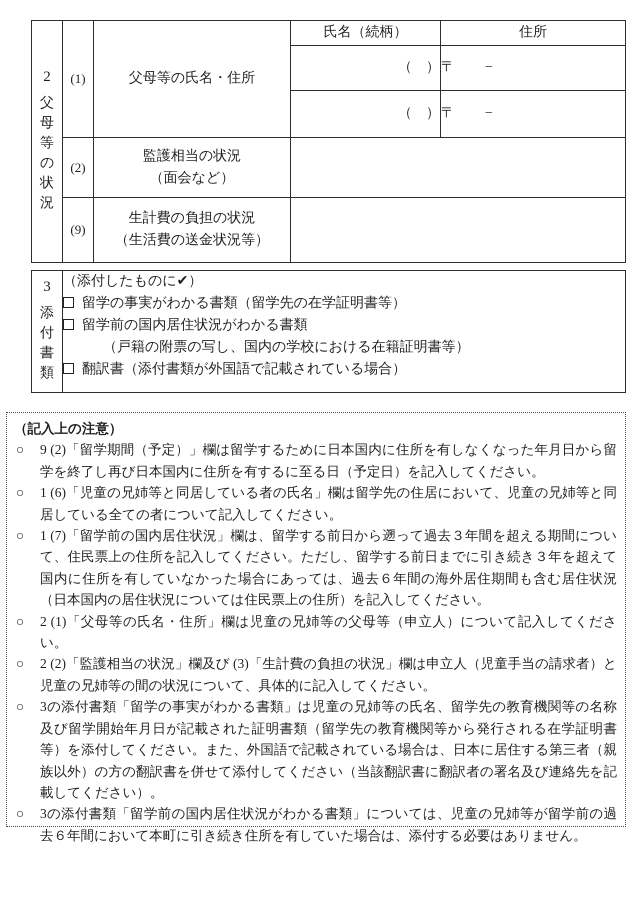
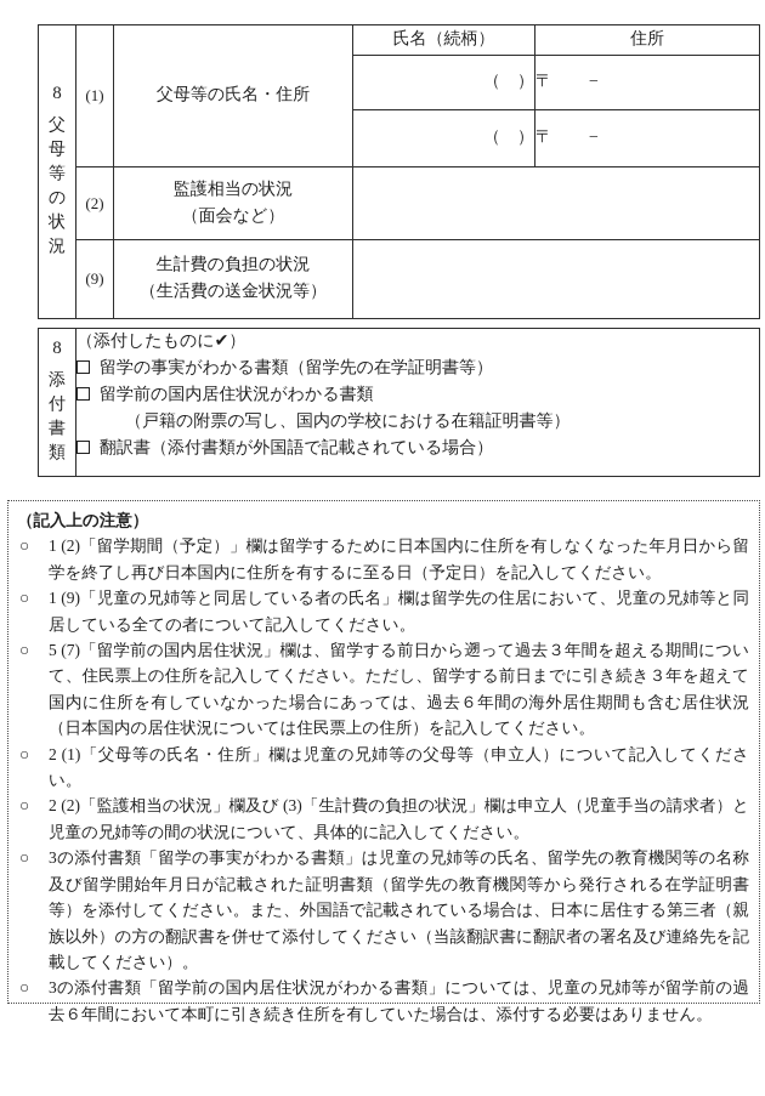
- 2 父母等の状況	(1)	父母等の氏名・住所	氏名（続柄）	住所
+ 8 父母等の状況	(1)	父母等の氏名・住所	氏名（続柄）	住所
  （ ）	〒 −
  （ ）	〒 −
  (2)	監護相当の状況 （面会など）
  (9)	生計費の負担の状況 （生活費の送金状況等）
- 3 添付書類	（添付したものに✔） 留学の事実がわかる書類（留学先の在学証明書等） 留学前の国内居住状況がわかる書類 （戸籍の附票の写し、国内の学校における在籍証明書等） 翻訳書（添付書類が外国語で記載されている場合）
+ 8 添付書類	（添付したものに✔） 留学の事実がわかる書類（留学先の在学証明書等） 留学前の国内居住状況がわかる書類 （戸籍の附票の写し、国内の学校における在籍証明書等） 翻訳書（添付書類が外国語で記載されている場合）
  （記入上の注意）
  ○
- 9 (2)「留学期間（予定）」欄は留学するために日本国内に住所を有しなくなった年月日から留学を終了し再び日本国内に住所を有するに至る日（予定日）を記入してください。
+ 1 (2)「留学期間（予定）」欄は留学するために日本国内に住所を有しなくなった年月日から留学を終了し再び日本国内に住所を有するに至る日（予定日）を記入してください。
  ○
- 1 (6)「児童の兄姉等と同居している者の氏名」欄は留学先の住居において、児童の兄姉等と同居している全ての者について記入してください。
+ 1 (9)「児童の兄姉等と同居している者の氏名」欄は留学先の住居において、児童の兄姉等と同居している全ての者について記入してください。
  ○
- 1 (7)「留学前の国内居住状況」欄は、留学する前日から遡って過去３年間を超える期間について、住民票上の住所を記入してください。ただし、留学する前日までに引き続き３年を超えて国内に住所を有していなかった場合にあっては、過去６年間の海外居住期間も含む居住状況（日本国内の居住状況については住民票上の住所）を記入してください。
+ 5 (7)「留学前の国内居住状況」欄は、留学する前日から遡って過去３年間を超える期間について、住民票上の住所を記入してください。ただし、留学する前日までに引き続き３年を超えて国内に住所を有していなかった場合にあっては、過去６年間の海外居住期間も含む居住状況（日本国内の居住状況については住民票上の住所）を記入してください。
  ○
  2 (1)「父母等の氏名・住所」欄は児童の兄姉等の父母等（申立人）について記入してください。
  ○
  2 (2)「監護相当の状況」欄及び (3)「生計費の負担の状況」欄は申立人（児童手当の請求者）と児童の兄姉等の間の状況について、具体的に記入してください。
  ○
  3の添付書類「留学の事実がわかる書類」は児童の兄姉等の氏名、留学先の教育機関等の名称及び留学開始年月日が記載された証明書類（留学先の教育機関等から発行される在学証明書等）を添付してください。また、外国語で記載されている場合は、日本に居住する第三者（親族以外）の方の翻訳書を併せて添付してください（当該翻訳書に翻訳者の署名及び連絡先を記載してください）。
  ○
  3の添付書類「留学前の国内居住状況がわかる書類」については、児童の兄姉等が留学前の過去６年間において本町に引き続き住所を有していた場合は、添付する必要はありません。
